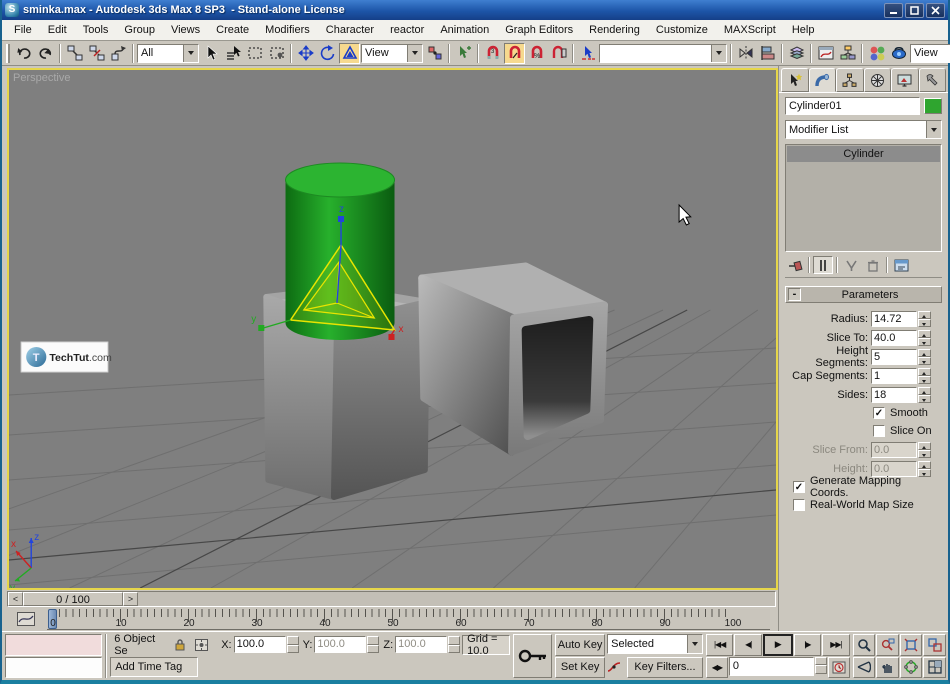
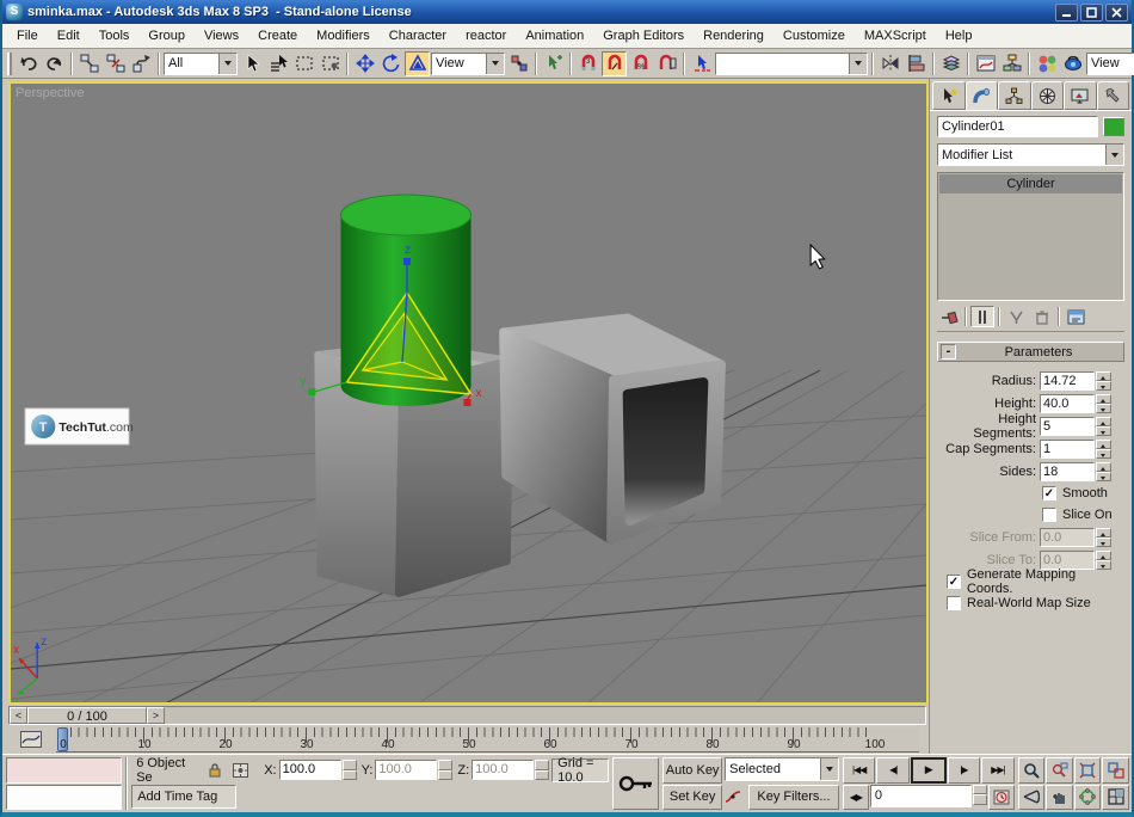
  S
  sminka.max - Autodesk 3ds Max 8 SP3 - Stand-alone License
  File
  Edit
  Tools
  Group
  Views
  Create
  Modifiers
  Character
  reactor
  Animation
  Graph Editors
  Rendering
  Customize
  MAXScript
  Help
  All
  View
  View
  z
  y
  x
  z
  x
  T
  TechTut.com
  Perspective
  <
  0 / 100
  >
  0
  10
  20
  30
  40
  50
  60
  70
  80
  90
  100
  Cylinder01
  Modifier List
  Cylinder
  -
  Parameters
  Radius:
  14.72
- Slice To:
+ Height:
  40.0
  Height Segments:
  5
  Cap Segments:
  1
  Sides:
  18
  ✓
  Smooth
  Slice On
  Slice From:
  0.0
- Height:
+ Slice To:
  0.0
  ✓
  Generate Mapping Coords.
  Real-World Map Size
  6 Object Se
  X:
  100.0
  Y:
  100.0
  Z:
  100.0
  Grid = 10.0
  Add Time Tag
  Auto Key
  Selected
  Set Key
  Key Filters...
  |◀◀
  ◀|
  ▶
  |▶
  ▶▶|
  ◀▶
  0
